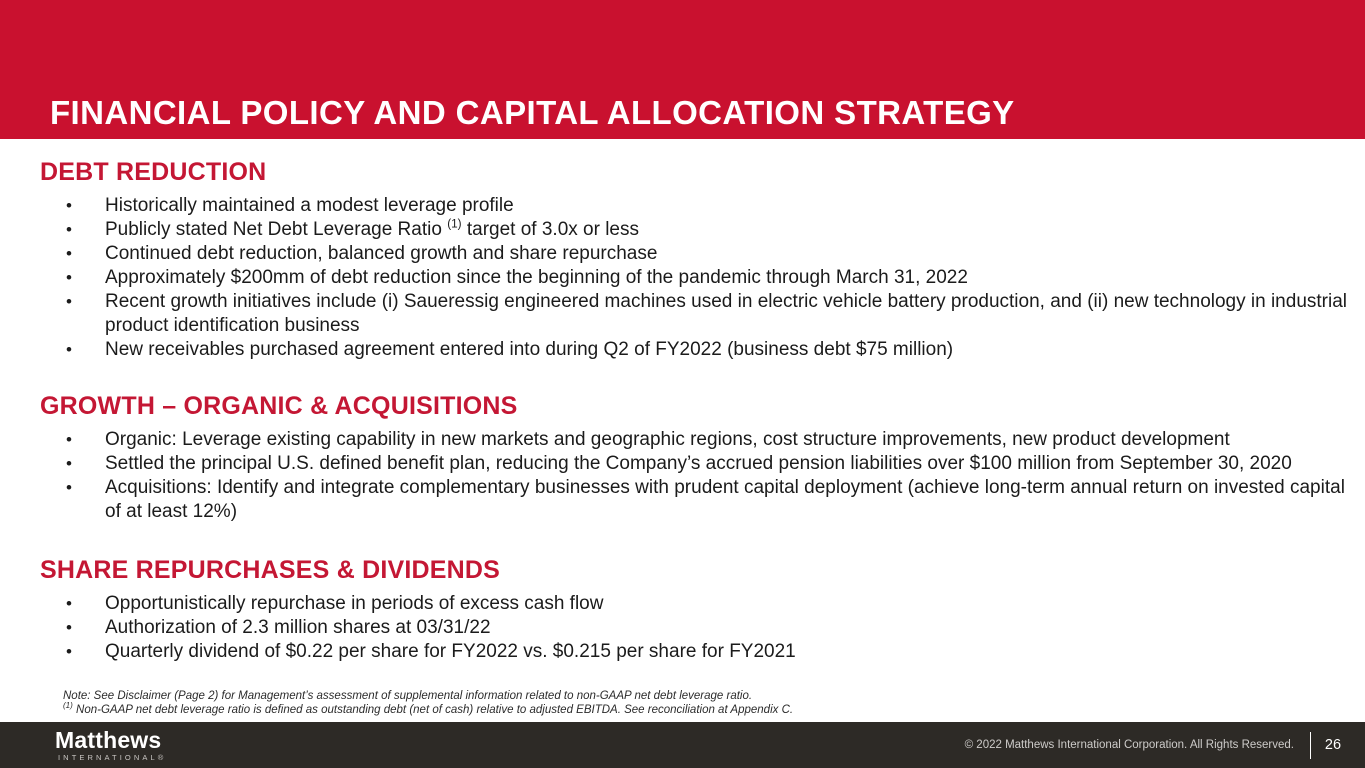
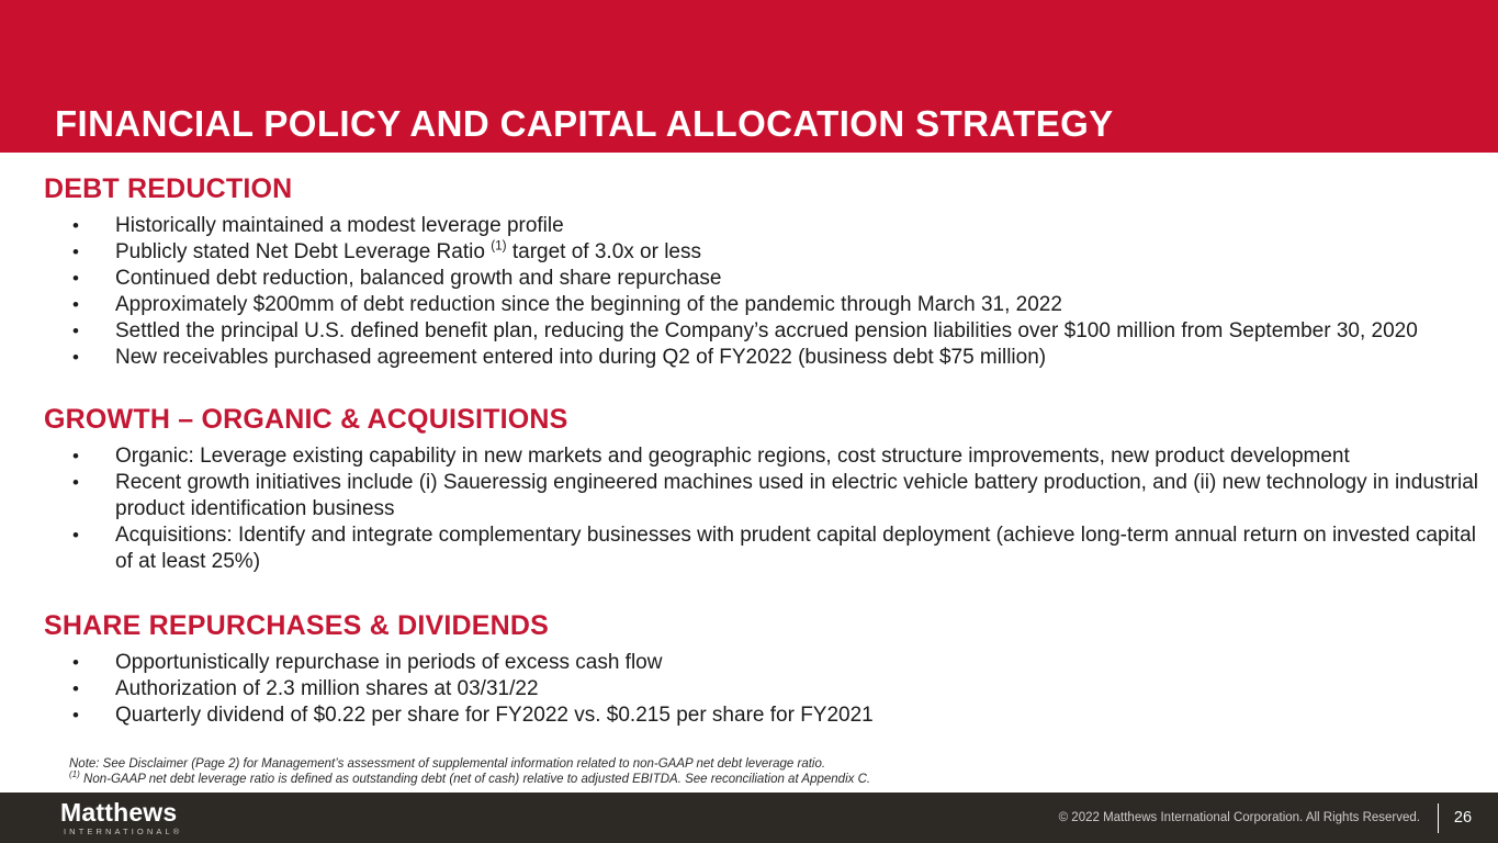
  FINANCIAL POLICY AND CAPITAL ALLOCATION STRATEGY
  DEBT REDUCTION
  •
  Historically maintained a modest leverage profile
  •
  Publicly stated Net Debt Leverage Ratio (1) target of 3.0x or less
  •
  Continued debt reduction, balanced growth and share repurchase
  •
  Approximately $200mm of debt reduction since the beginning of the pandemic through March 31, 2022
  •
- Recent growth initiatives include (i) Saueressig engineered machines used in electric vehicle battery production, and (ii) new technology in industrial product identification business
+ Settled the principal U.S. defined benefit plan, reducing the Company’s accrued pension liabilities over $100 million from September 30, 2020
  •
  New receivables purchased agreement entered into during Q2 of FY2022 (business debt $75 million)
  GROWTH – ORGANIC & ACQUISITIONS
  •
  Organic: Leverage existing capability in new markets and geographic regions, cost structure improvements, new product development
  •
- Settled the principal U.S. defined benefit plan, reducing the Company’s accrued pension liabilities over $100 million from September 30, 2020
+ Recent growth initiatives include (i) Saueressig engineered machines used in electric vehicle battery production, and (ii) new technology in industrial product identification business
  •
- Acquisitions: Identify and integrate complementary businesses with prudent capital deployment (achieve long-term annual return on invested capital of at least 12%)
+ Acquisitions: Identify and integrate complementary businesses with prudent capital deployment (achieve long-term annual return on invested capital of at least 25%)
  SHARE REPURCHASES & DIVIDENDS
  •
  Opportunistically repurchase in periods of excess cash flow
  •
  Authorization of 2.3 million shares at 03/31/22
  •
  Quarterly dividend of $0.22 per share for FY2022 vs. $0.215 per share for FY2021
  Note: See Disclaimer (Page 2) for Management’s assessment of supplemental information related to non-GAAP net debt leverage ratio.
  (1) Non-GAAP net debt leverage ratio is defined as outstanding debt (net of cash) relative to adjusted EBITDA. See reconciliation at Appendix C.
  Matthews
  INTERNATIONAL®
  © 2022 Matthews International Corporation. All Rights Reserved.
  26
